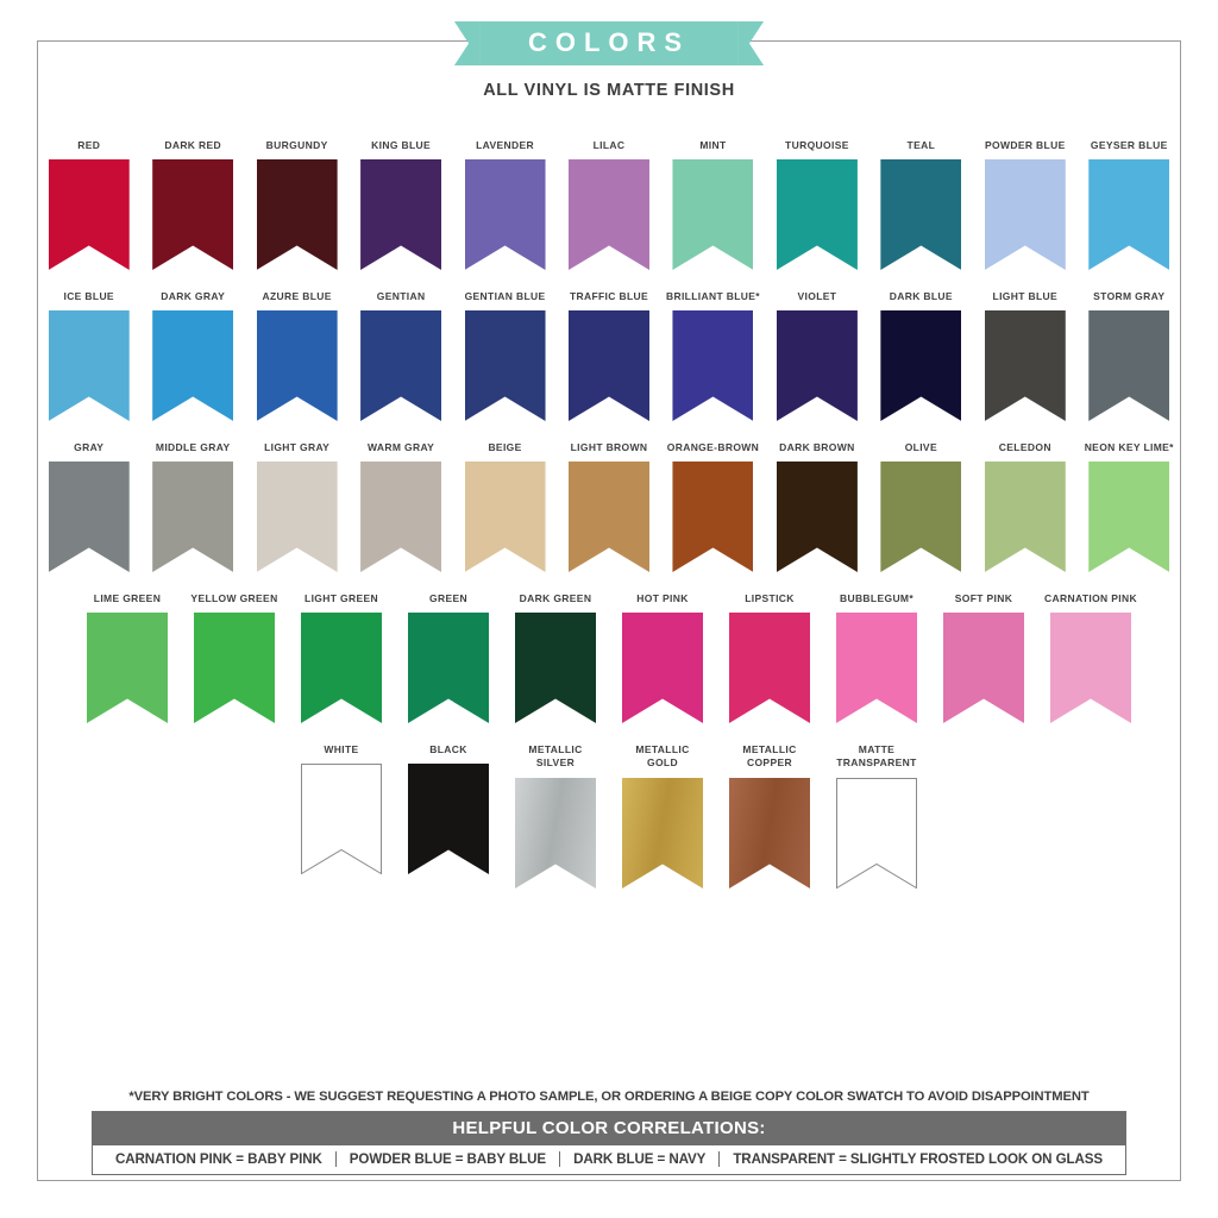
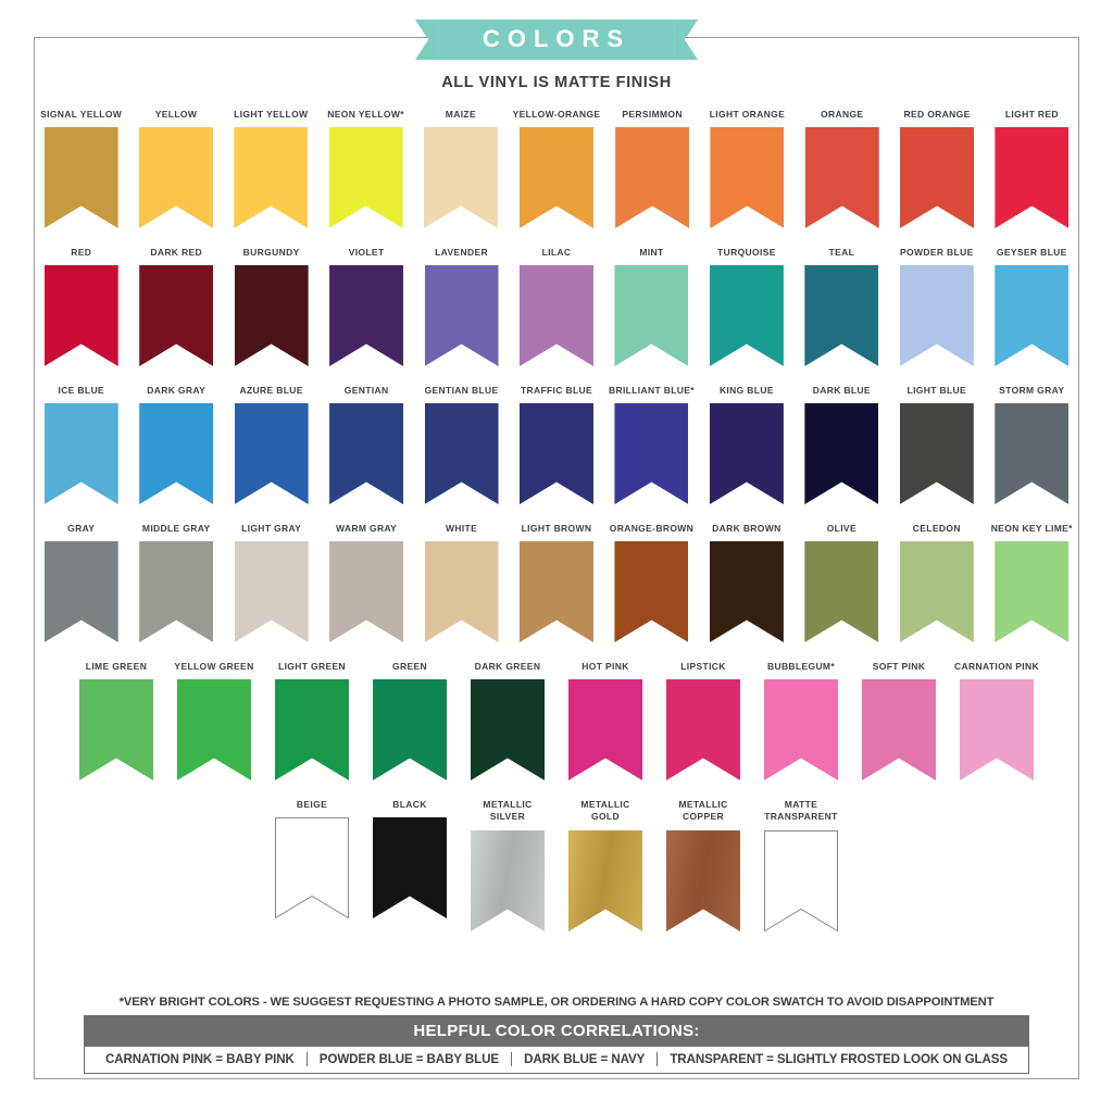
  COLORS
  ALL VINYL IS MATTE FINISH
+ SIGNAL YELLOW
+ YELLOW
+ LIGHT YELLOW
+ NEON YELLOW*
+ MAIZE
+ YELLOW-ORANGE
+ PERSIMMON
+ LIGHT ORANGE
+ ORANGE
+ RED ORANGE
+ LIGHT RED
  RED
  DARK RED
  BURGUNDY
- KING BLUE
+ VIOLET
  LAVENDER
  LILAC
  MINT
  TURQUOISE
  TEAL
  POWDER BLUE
  GEYSER BLUE
  ICE BLUE
  DARK GRAY
  AZURE BLUE
  GENTIAN
  GENTIAN BLUE
  TRAFFIC BLUE
  BRILLIANT BLUE*
- VIOLET
+ KING BLUE
  DARK BLUE
  LIGHT BLUE
  STORM GRAY
  GRAY
  MIDDLE GRAY
  LIGHT GRAY
  WARM GRAY
- BEIGE
+ WHITE
  LIGHT BROWN
  ORANGE-BROWN
  DARK BROWN
  OLIVE
  CELEDON
  NEON KEY LIME*
  LIME GREEN
  YELLOW GREEN
  LIGHT GREEN
  GREEN
  DARK GREEN
  HOT PINK
  LIPSTICK
  BUBBLEGUM*
  SOFT PINK
  CARNATION PINK
- WHITE
+ BEIGE
  BLACK
  METALLIC
  SILVER
  METALLIC
  GOLD
  METALLIC
  COPPER
  MATTE
  TRANSPARENT
- *VERY BRIGHT COLORS - WE SUGGEST REQUESTING A PHOTO SAMPLE, OR ORDERING A BEIGE COPY COLOR SWATCH TO AVOID DISAPPOINTMENT
+ *VERY BRIGHT COLORS - WE SUGGEST REQUESTING A PHOTO SAMPLE, OR ORDERING A HARD COPY COLOR SWATCH TO AVOID DISAPPOINTMENT
  HELPFUL COLOR CORRELATIONS:
  CARNATION PINK = BABY PINK
  POWDER BLUE = BABY BLUE
  DARK BLUE = NAVY
  TRANSPARENT = SLIGHTLY FROSTED LOOK ON GLASS
